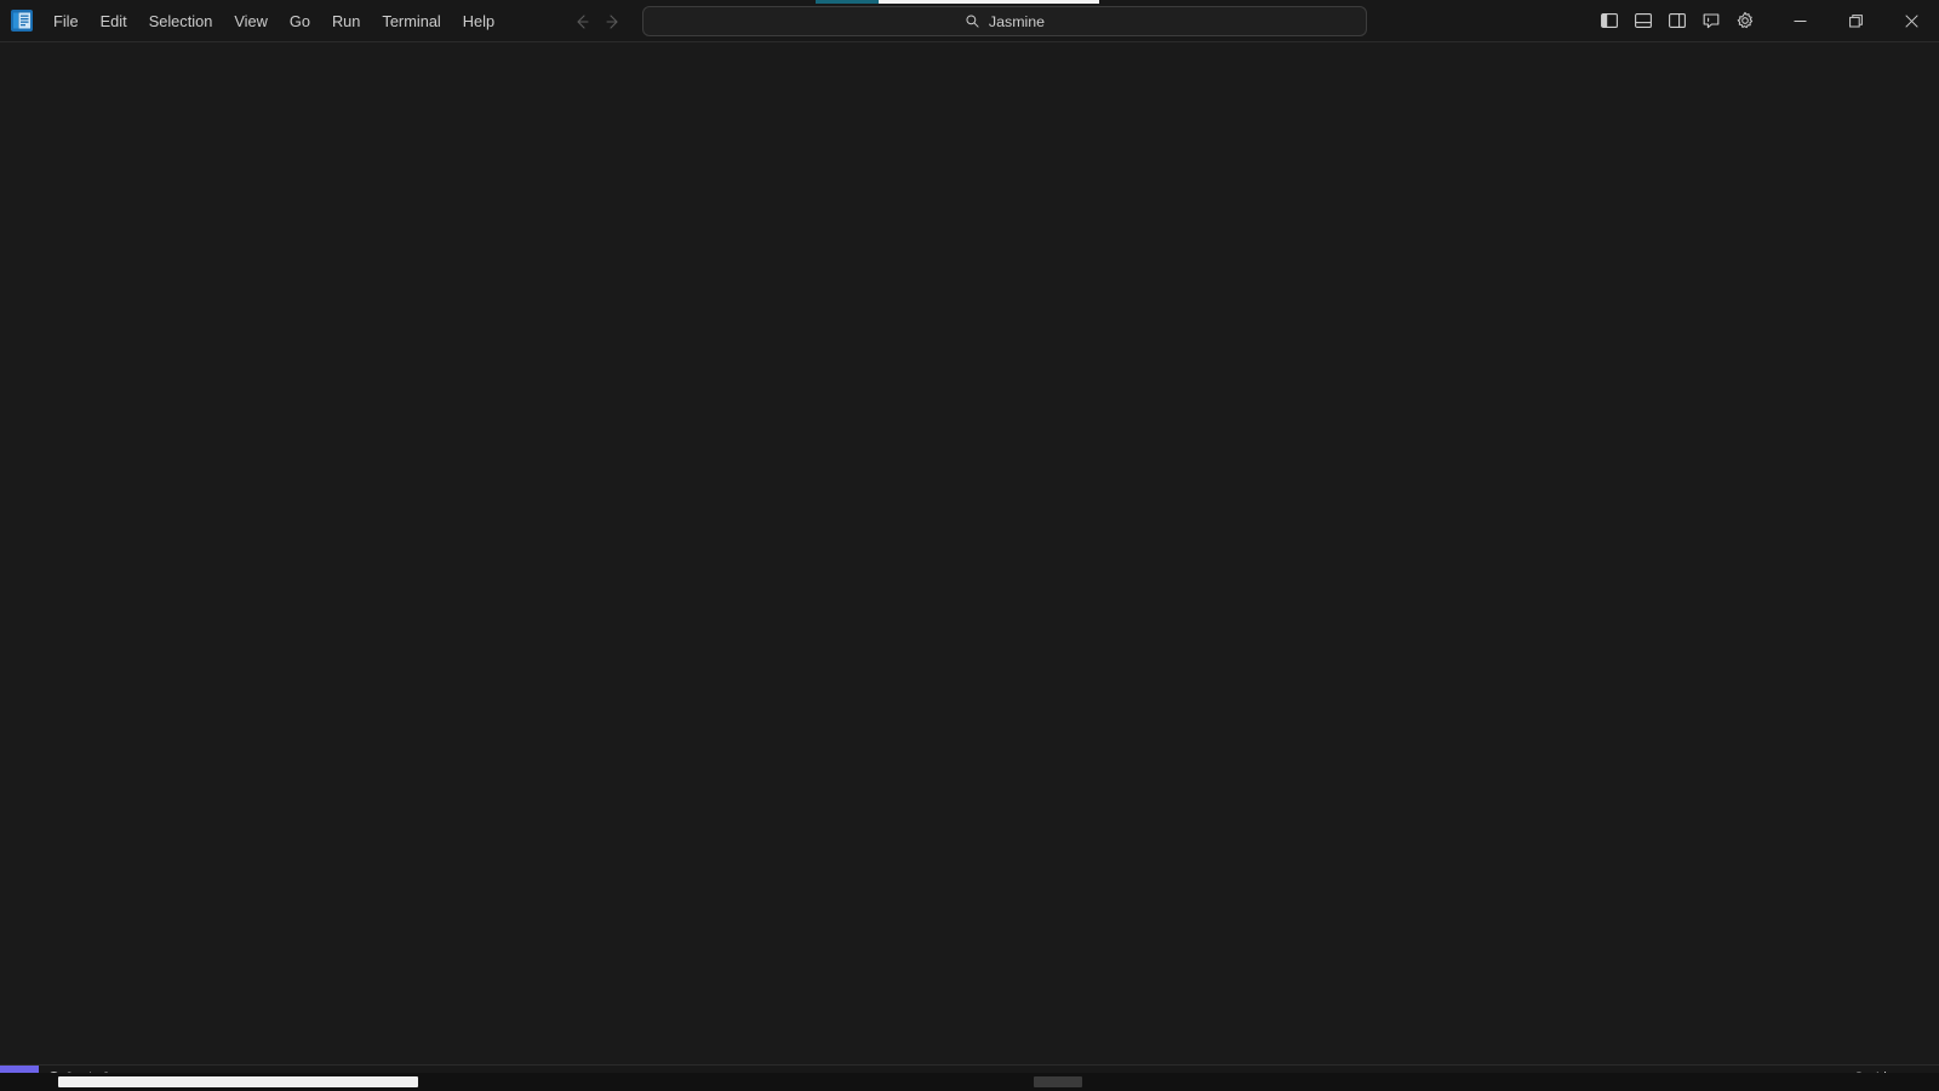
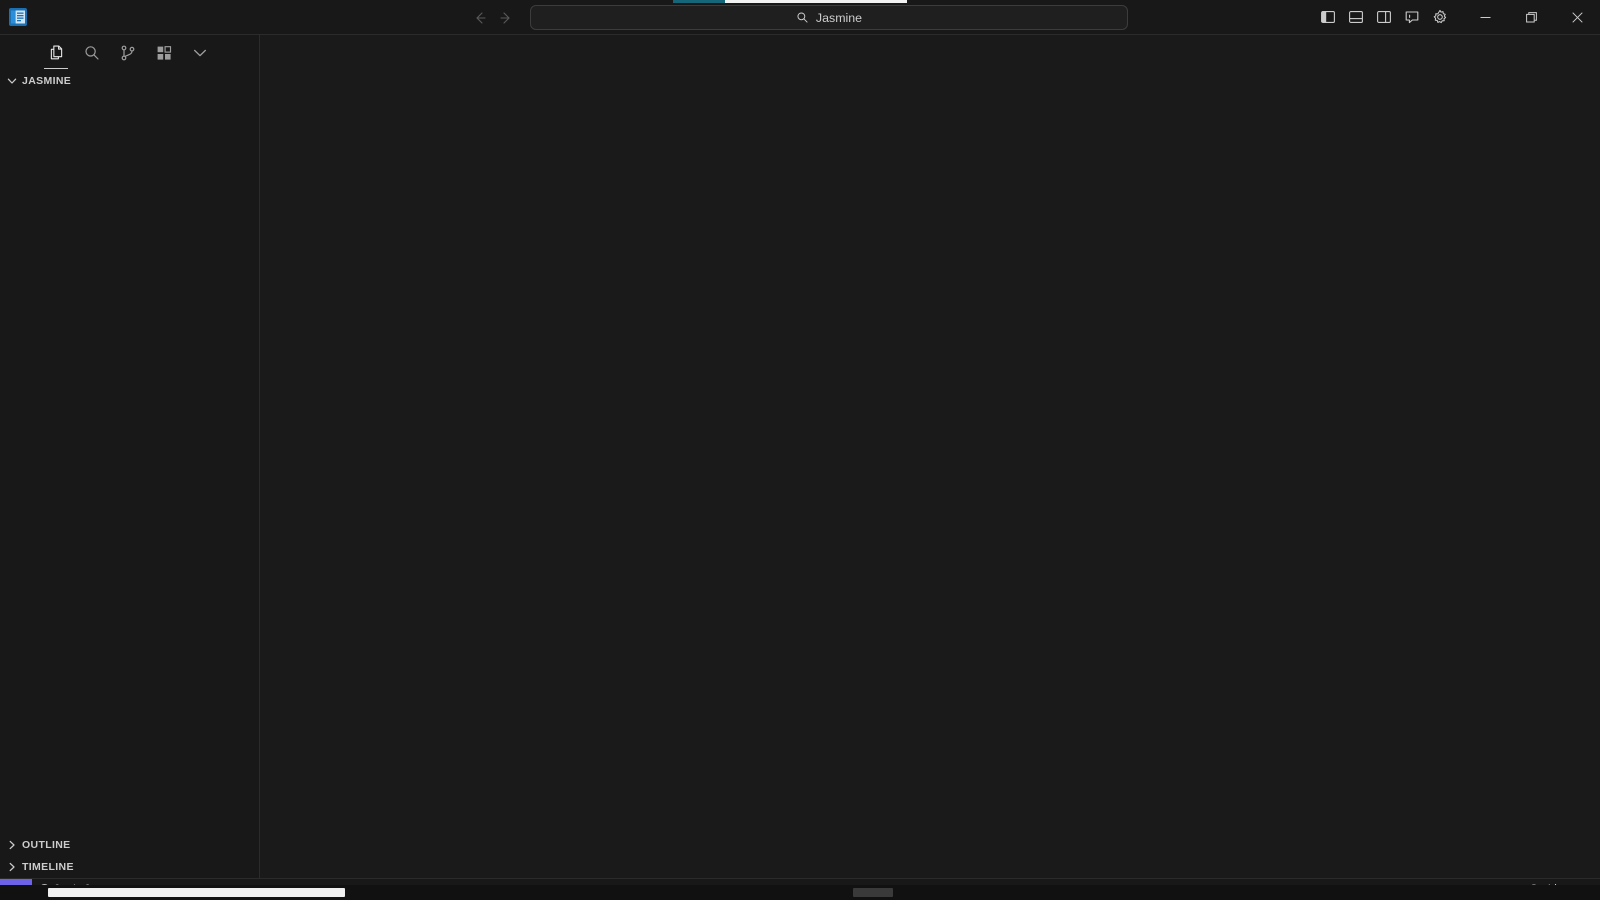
- File
- Edit
- Selection
- View
- Go
- Run
- Terminal
- Help
  Jasmine
+ JASMINE
+ OUTLINE
+ TIMELINE
